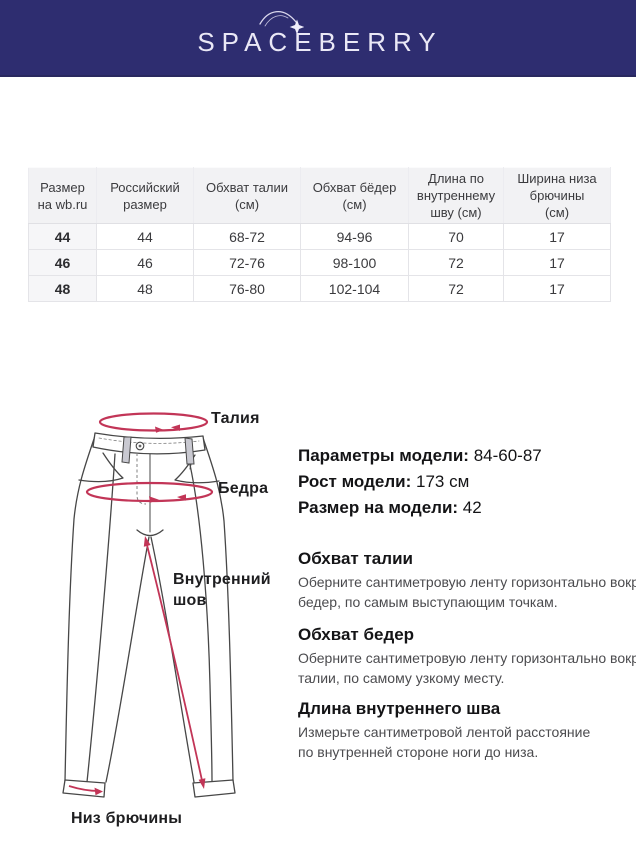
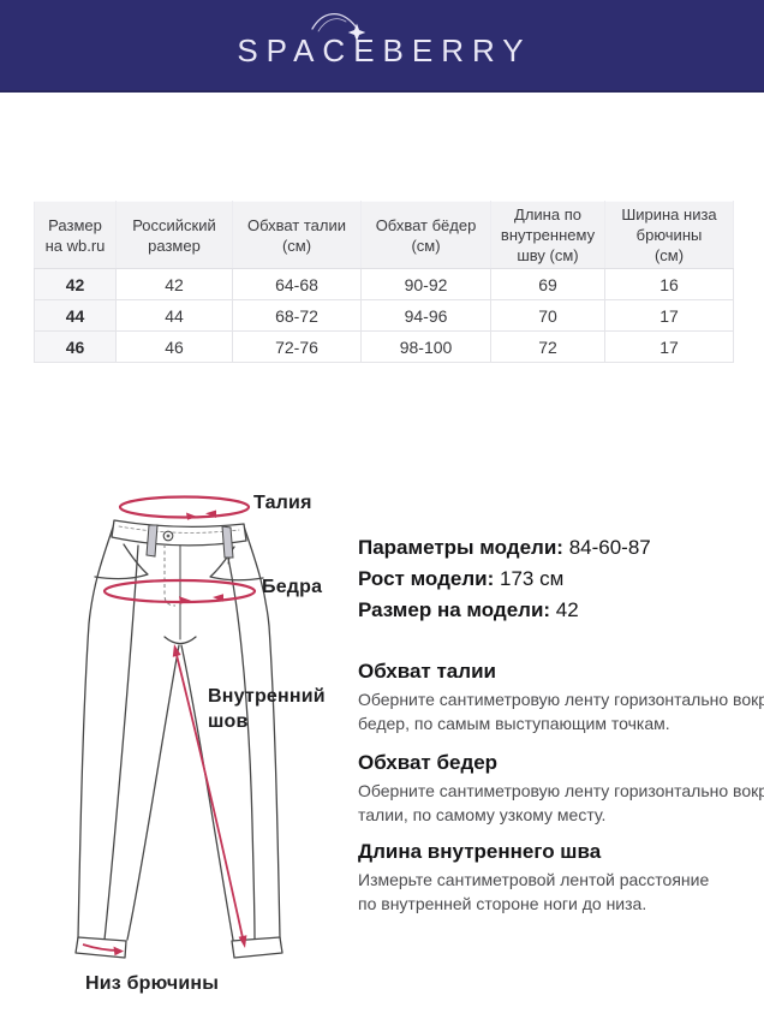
  SPACEBERRY
  Размерна wb.ru	Российскийразмер	Обхват талии(см)	Обхват бёдер(см)	Длина повнутреннемушву (см)	Ширина низабрючины(см)
+ 42	42	64-68	90-92	69	16
  44	44	68-72	94-96	70	17
  46	46	72-76	98-100	72	17
- 48	48	76-80	102-104	72	17
  Талия
  Бедра
  Внутренний шов
  Низ брючины
  Параметры модели: 84-60-87
  Рост модели: 173 см
  Размер на модели: 42
  Обхват талии
  Оберните сантиметровую ленту горизонтально вокр
  бедер, по самым выступающим точкам.
  Обхват бедер
  Оберните сантиметровую ленту горизонтально вокр
  талии, по самому узкому месту.
  Длина внутреннего шва
  Измерьте сантиметровой лентой расстояние
  по внутренней стороне ноги до низа.
